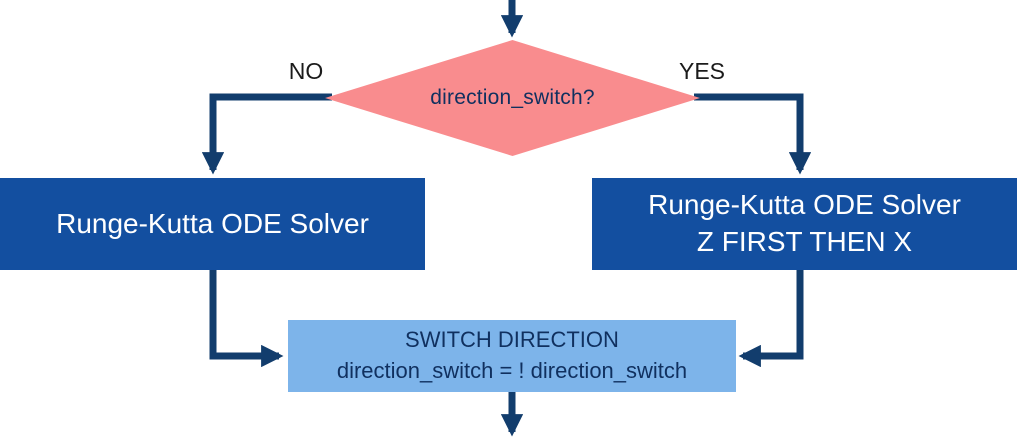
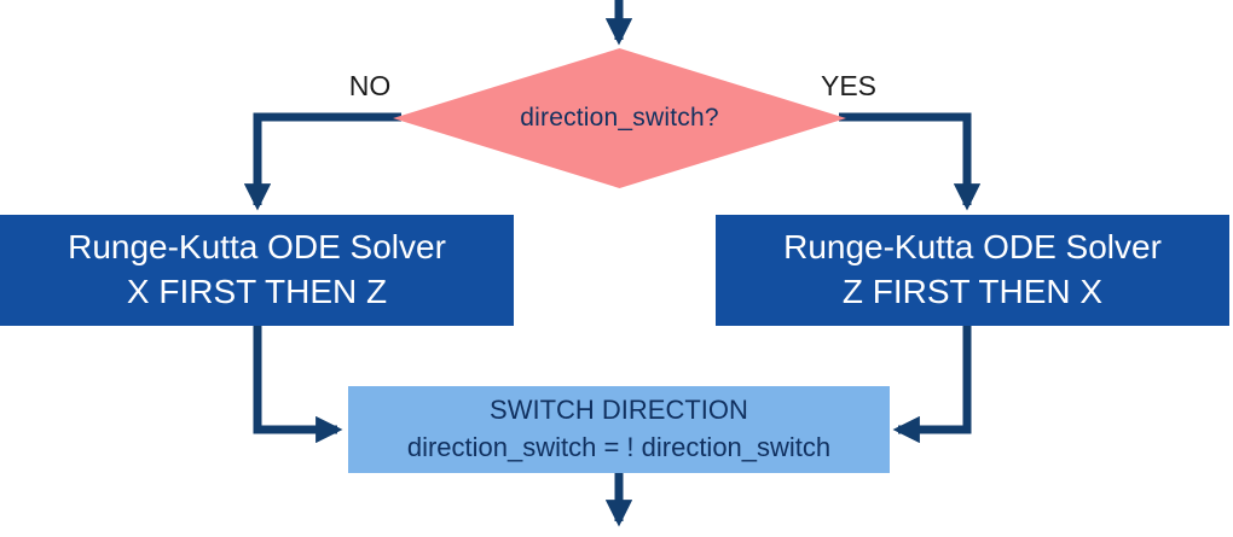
  direction_switch?
  NO
  YES
  Runge-Kutta ODE Solver
+ X FIRST THEN Z
  Runge-Kutta ODE Solver
  Z FIRST THEN X
  SWITCH DIRECTION
  direction_switch = ! direction_switch
